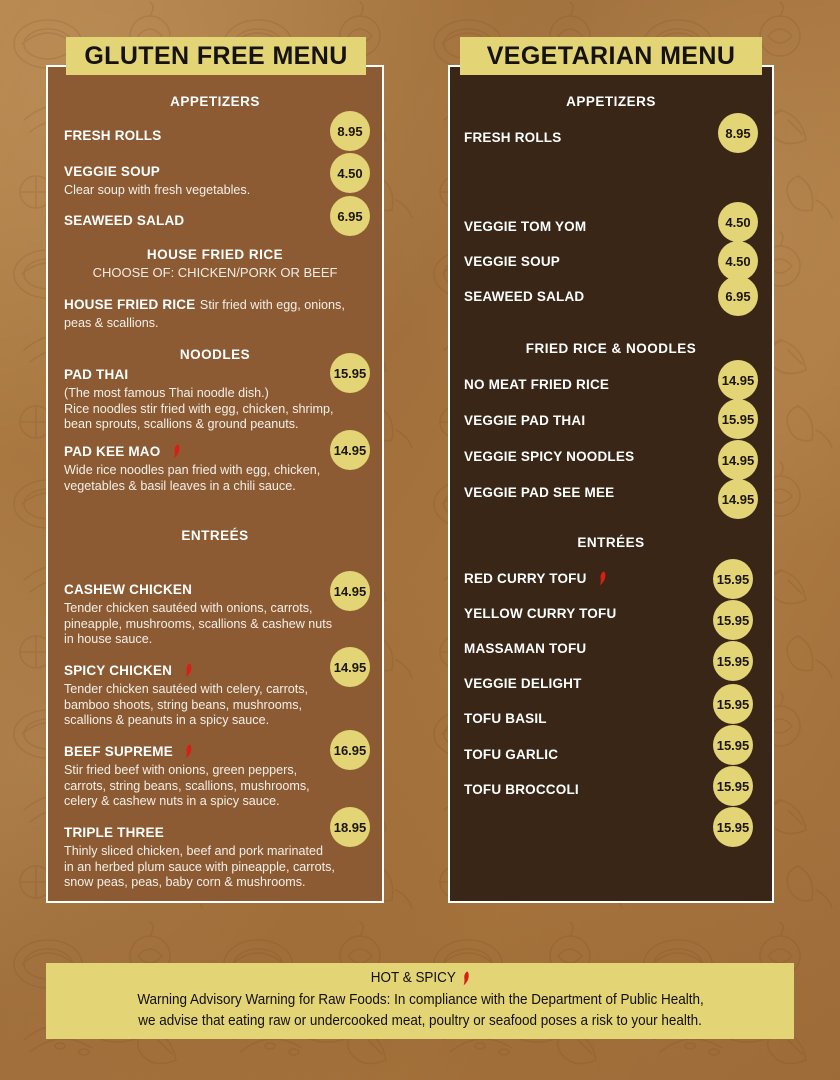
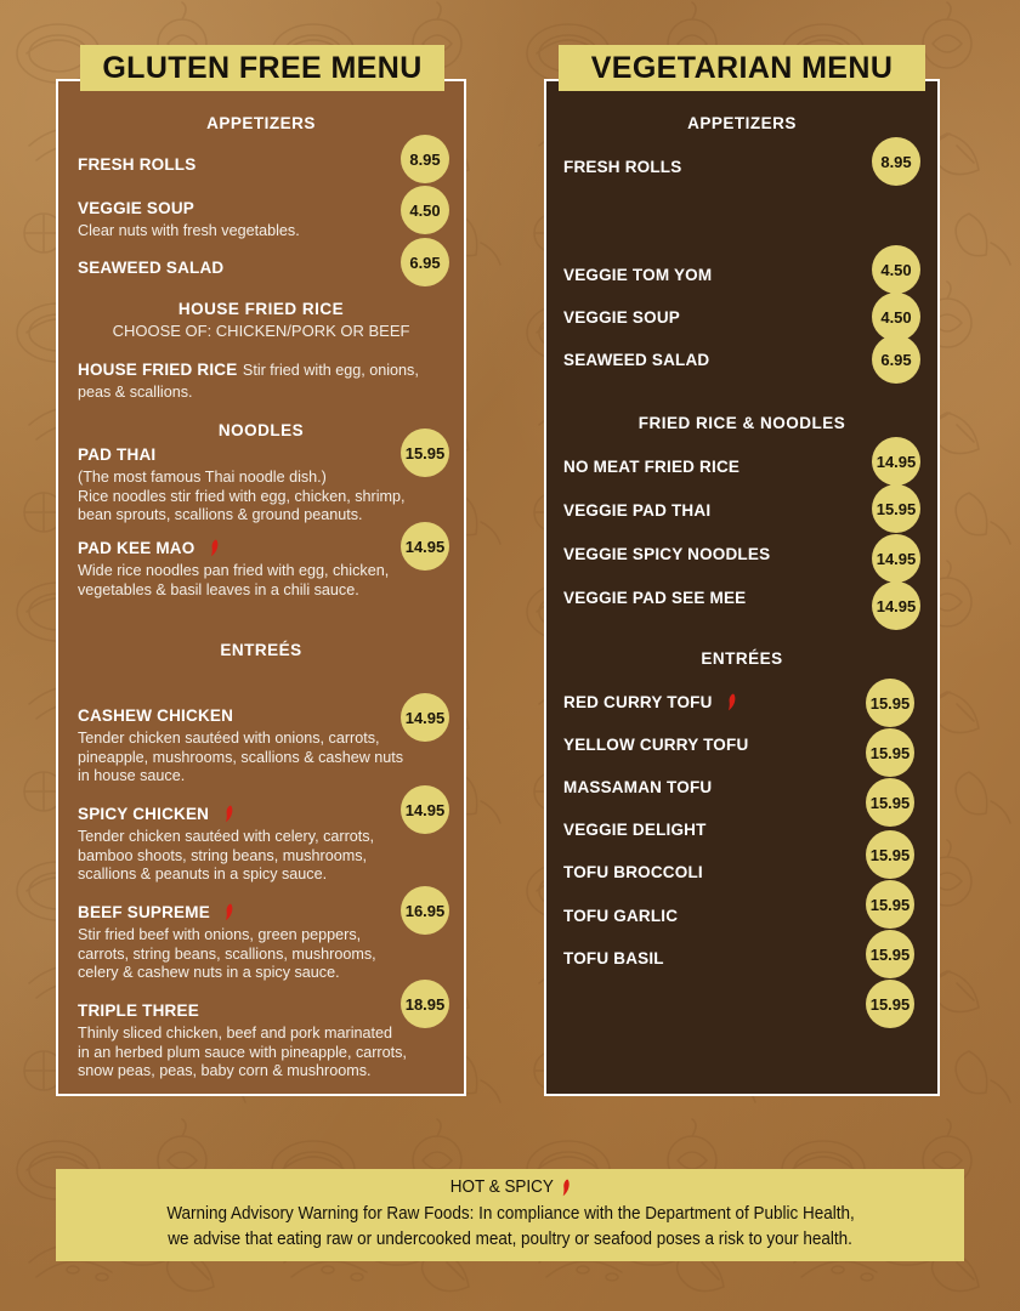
  APPETIZERS
  FRESH ROLLS
  8.95
  VEGGIE SOUP
- Clear soup with fresh vegetables.
+ Clear nuts with fresh vegetables.
  4.50
  SEAWEED SALAD
  6.95
  HOUSE FRIED RICE
  CHOOSE OF: CHICKEN/PORK OR BEEF
  HOUSE FRIED RICE Stir fried with egg, onions, peas & scallions.
  NOODLES
  PAD THAI
  (The most famous Thai noodle dish.)
  Rice noodles stir fried with egg, chicken, shrimp,
  bean sprouts, scallions & ground peanuts.
  15.95
  PAD KEE MAO
  Wide rice noodles pan fried with egg, chicken,
  vegetables & basil leaves in a chili sauce.
  14.95
  ENTREÉS
  CASHEW CHICKEN
  Tender chicken sautéed with onions, carrots,
  pineapple, mushrooms, scallions & cashew nuts
  in house sauce.
  14.95
  SPICY CHICKEN
  Tender chicken sautéed with celery, carrots,
  bamboo shoots, string beans, mushrooms,
  scallions & peanuts in a spicy sauce.
  14.95
  BEEF SUPREME
  Stir fried beef with onions, green peppers,
  carrots, string beans, scallions, mushrooms,
  celery & cashew nuts in a spicy sauce.
  16.95
  TRIPLE THREE
  Thinly sliced chicken, beef and pork marinated
  in an herbed plum sauce with pineapple, carrots,
  snow peas, peas, baby corn & mushrooms.
  18.95
  GLUTEN FREE MENU
  APPETIZERS
  FRESH ROLLS
  8.95
  VEGGIE TOM YOM
  4.50
  VEGGIE SOUP
  4.50
  SEAWEED SALAD
  6.95
  FRIED RICE & NOODLES
  NO MEAT FRIED RICE
  14.95
  VEGGIE PAD THAI
  15.95
  VEGGIE SPICY NOODLES
  14.95
  VEGGIE PAD SEE MEE
  14.95
  ENTRÉES
  RED CURRY TOFU
  15.95
  YELLOW CURRY TOFU
  15.95
  MASSAMAN TOFU
  15.95
  VEGGIE DELIGHT
  15.95
- TOFU BASIL
+ TOFU BROCCOLI
  15.95
  TOFU GARLIC
  15.95
- TOFU BROCCOLI
+ TOFU BASIL
  15.95
  VEGETARIAN MENU
  HOT & SPICY
  Warning Advisory Warning for Raw Foods: In compliance with the Department of Public Health,
  we advise that eating raw or undercooked meat, poultry or seafood poses a risk to your health.
